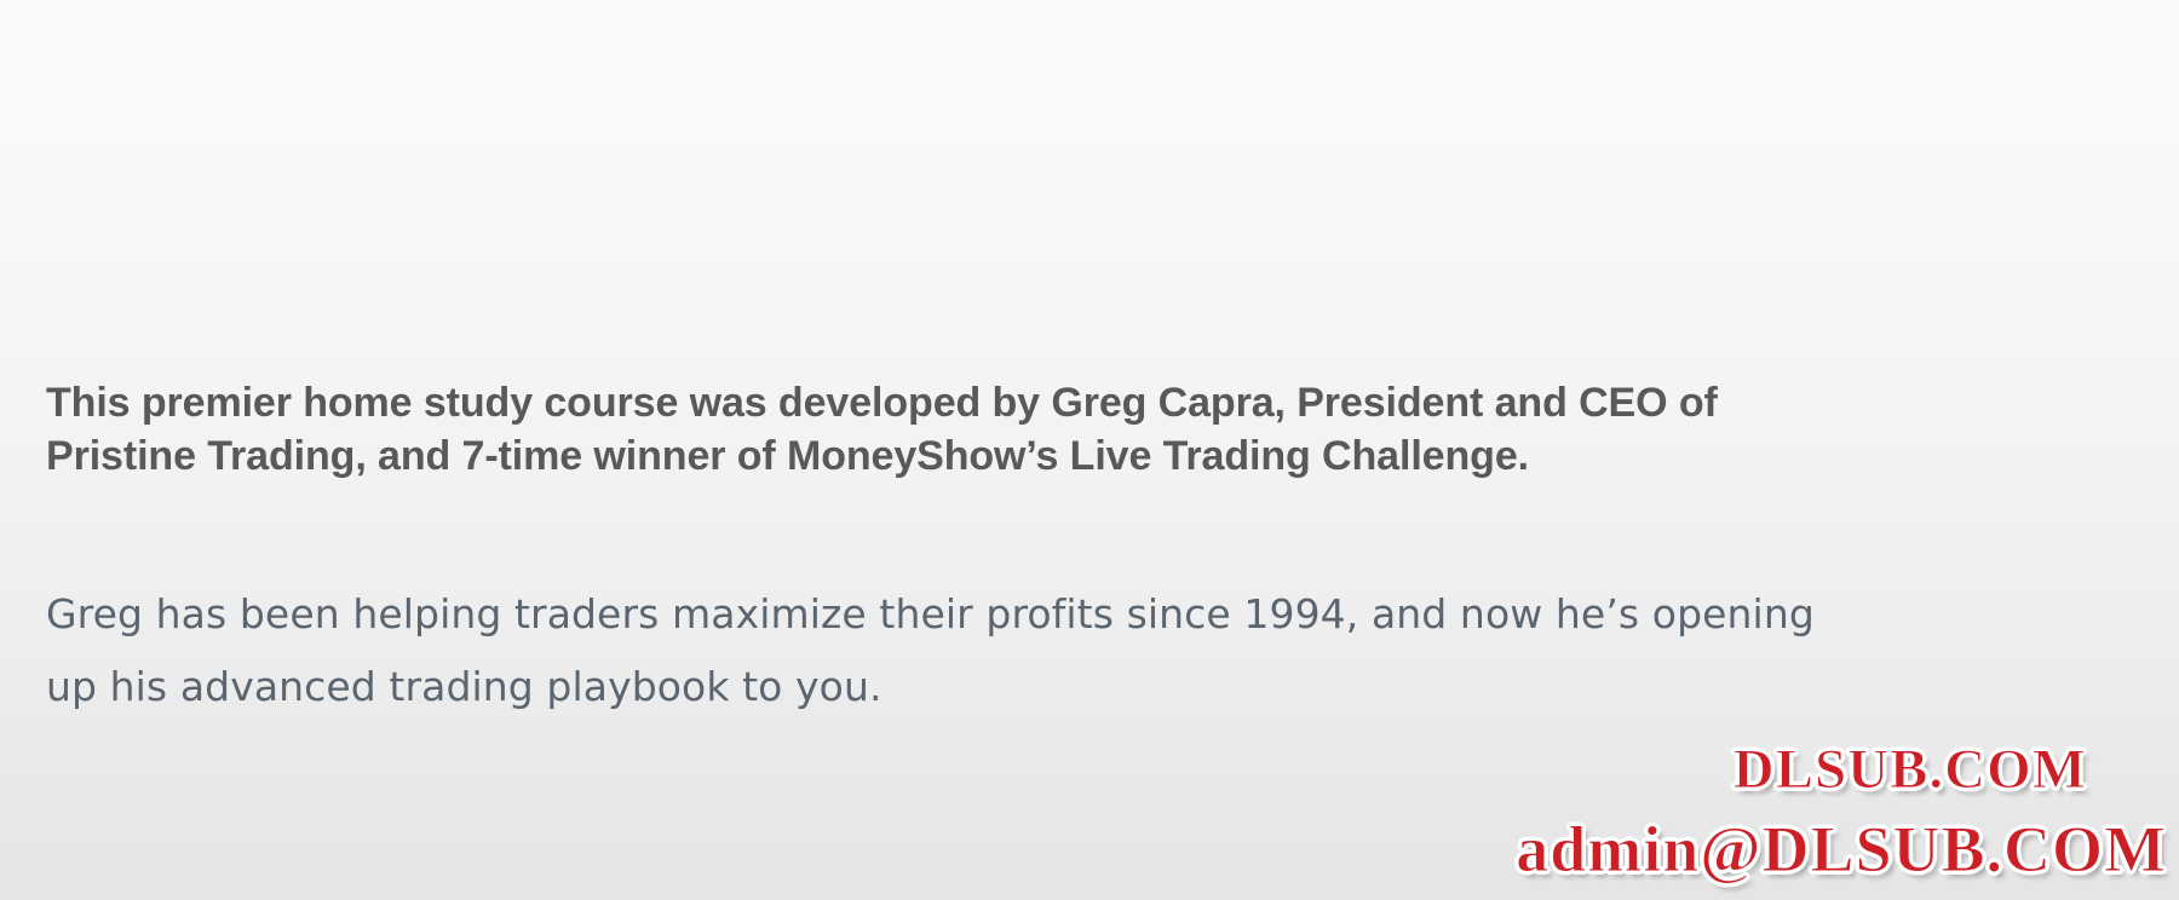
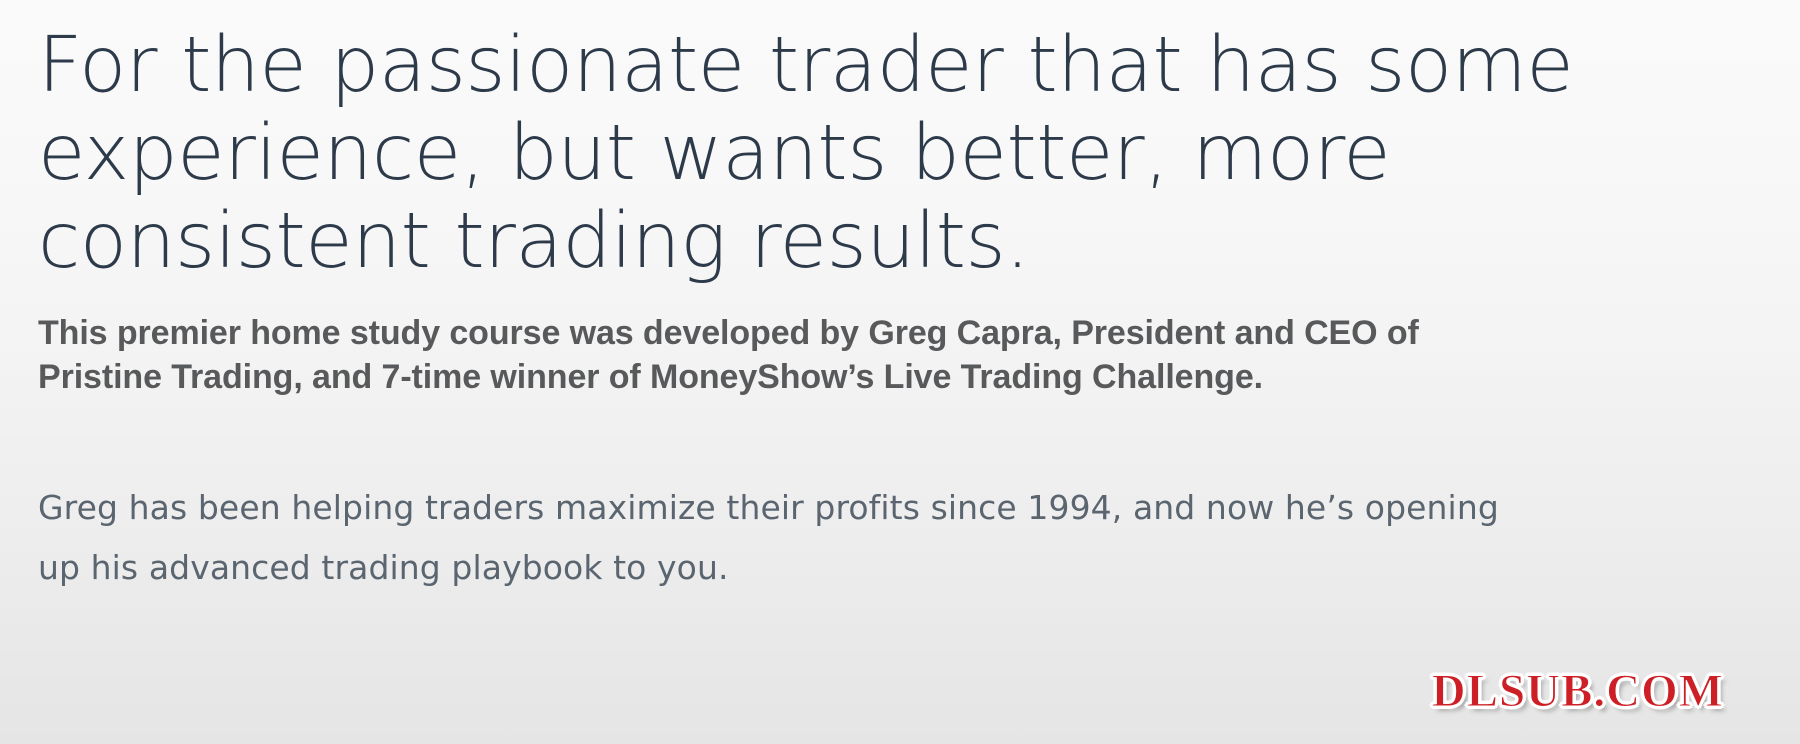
+ For the passionate trader that has some experience, but wants better, more consistent trading results.
  This premier home study course was developed by Greg Capra, President and CEO of Pristine Trading, and 7-time winner of MoneyShow’s Live Trading Challenge.
  Greg has been helping traders maximize their profits since 1994, and now he’s opening up his advanced trading playbook to you.
  DLSUB.COM
- admin@DLSUB.COM
